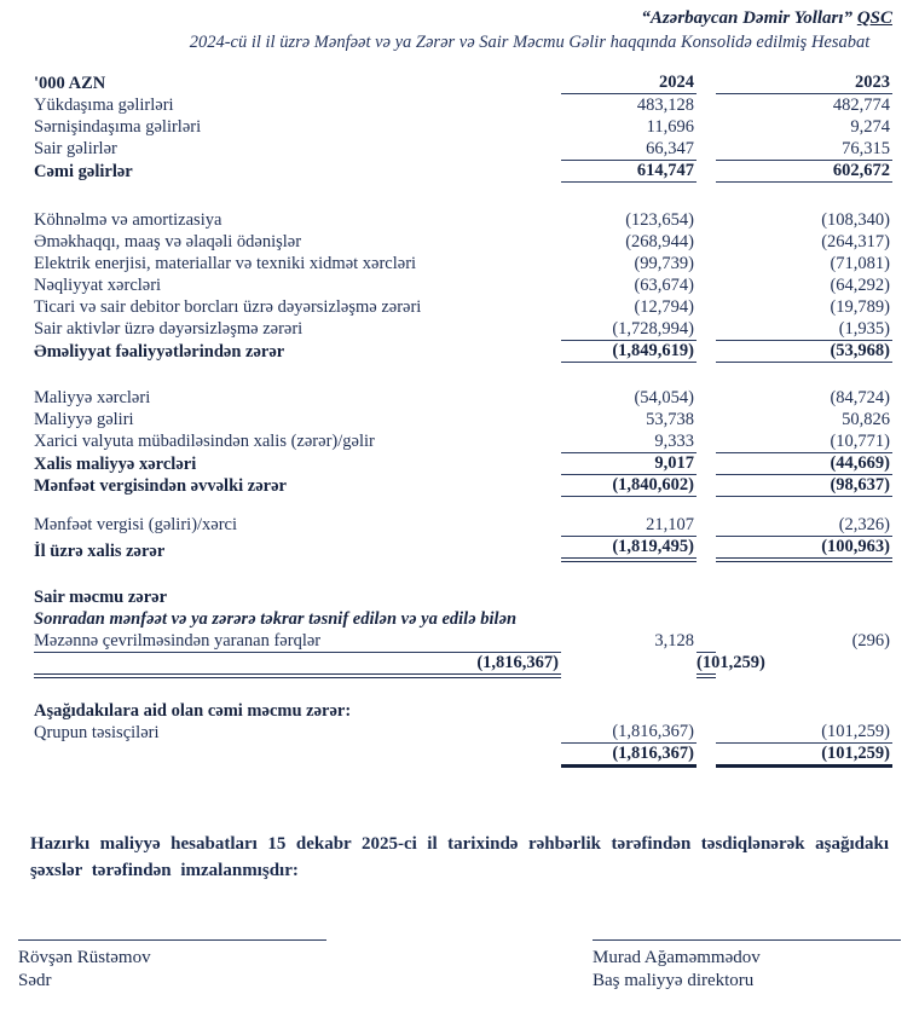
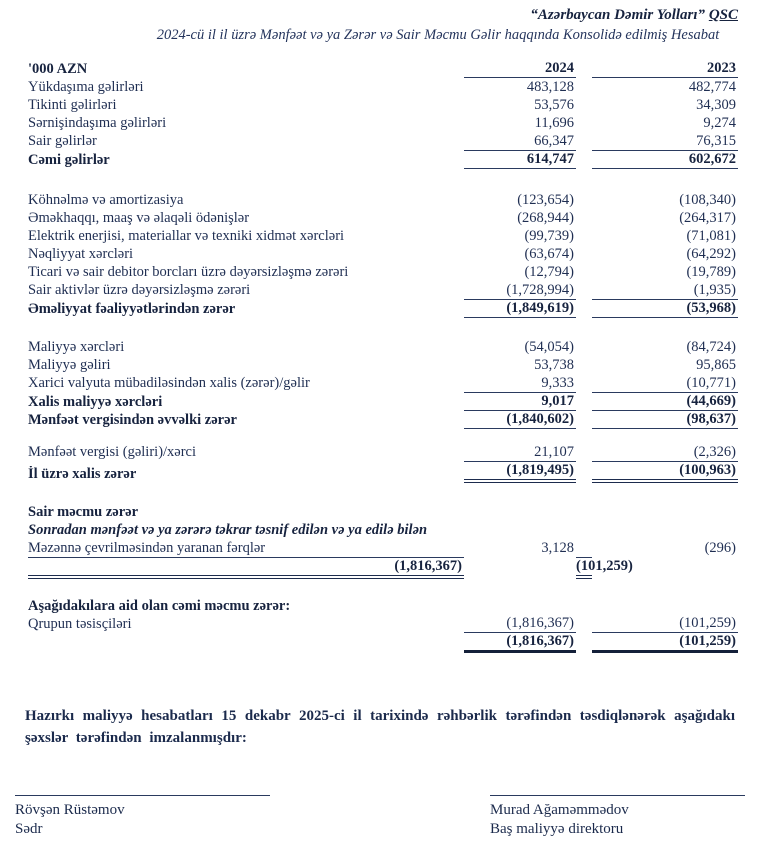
  “Azərbaycan Dəmir Yolları” QSC
  2024-cü il il üzrə Mənfəət və ya Zərər və Sair Məcmu Gəlir haqqında Konsolidə edilmiş Hesabat
  '000 AZN
  2024
  2023
  Yükdaşıma gəlirləri
  483,128
  482,774
+ Tikinti gəlirləri
+ 53,576
+ 34,309
  Sərnişindaşıma gəlirləri
  11,696
  9,274
  Sair gəlirlər
  66,347
  76,315
  Cəmi gəlirlər
  614,747
  602,672
  Köhnəlmə və amortizasiya
  (123,654)
  (108,340)
  Əməkhaqqı, maaş və əlaqəli ödənişlər
  (268,944)
  (264,317)
  Elektrik enerjisi, materiallar və texniki xidmət xərcləri
  (99,739)
  (71,081)
  Nəqliyyat xərcləri
  (63,674)
  (64,292)
  Ticari və sair debitor borcları üzrə dəyərsizləşmə zərəri
  (12,794)
  (19,789)
  Sair aktivlər üzrə dəyərsizləşmə zərəri
  (1,728,994)
  (1,935)
  Əməliyyat fəaliyyətlərindən zərər
  (1,849,619)
  (53,968)
  Maliyyə xərcləri
  (54,054)
  (84,724)
  Maliyyə gəliri
  53,738
- 50,826
+ 95,865
  Xarici valyuta mübadiləsindən xalis (zərər)/gəlir
  9,333
  (10,771)
  Xalis maliyyə xərcləri
  9,017
  (44,669)
  Mənfəət vergisindən əvvəlki zərər
  (1,840,602)
  (98,637)
  Mənfəət vergisi (gəliri)/xərci
  21,107
  (2,326)
  İl üzrə xalis zərər
  (1,819,495)
  (100,963)
  Sair məcmu zərər
  Sonradan mənfəət və ya zərərə təkrar təsnif edilən və ya edilə bilən
  Məzənnə çevrilməsindən yaranan fərqlər
  3,128
  (296)
  (1,816,367)
  (101,259)
  Aşağıdakılara aid olan cəmi məcmu zərər:
  Qrupun təsisçiləri
  (1,816,367)
  (101,259)
  (1,816,367)
  (101,259)
  Hazırkı maliyyə hesabatları 15 dekabr 2025-ci il tarixində rəhbərlik tərəfindən təsdiqlənərək aşağıdakı şəxslər tərəfindən imzalanmışdır:
  Rövşən Rüstəmov
  Sədr
  Murad Ağaməmmədov
  Baş maliyyə direktoru
